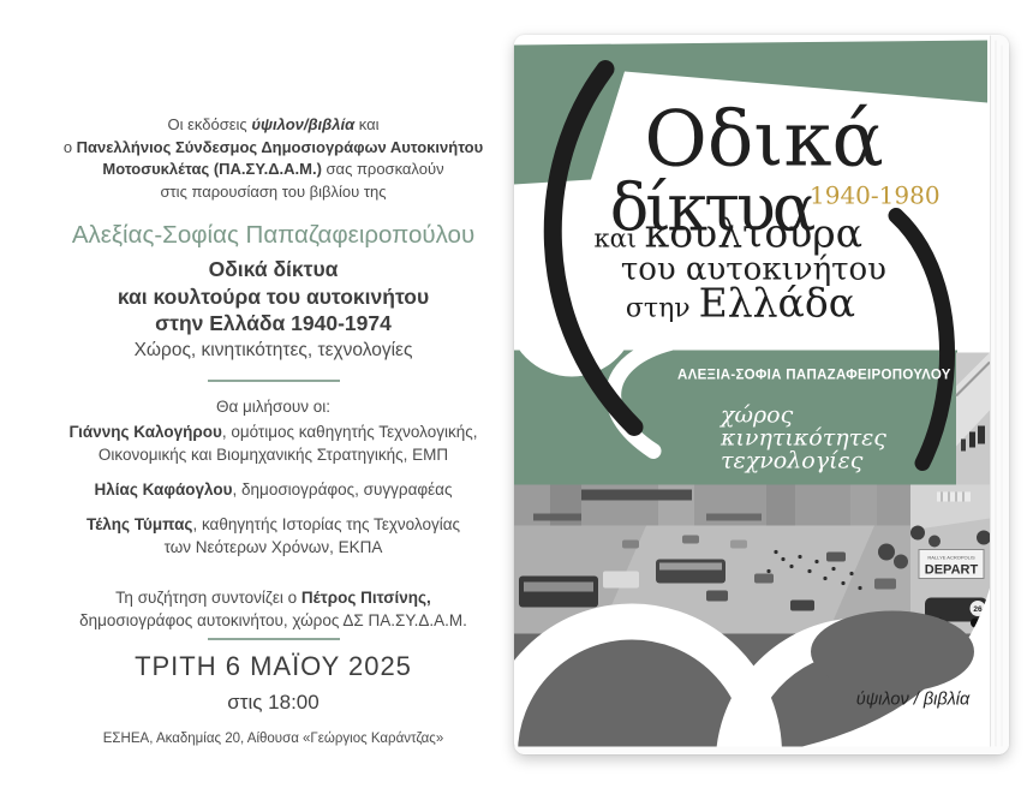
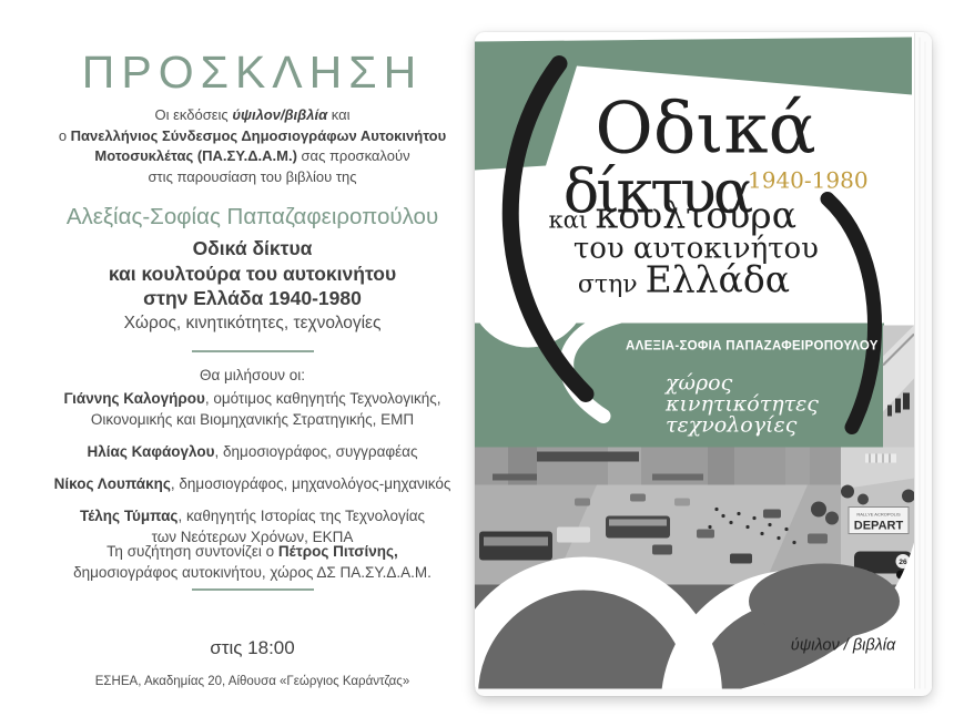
+ ΠΡΟΣΚΛΗΣΗ
  Οι εκδόσεις ύψιλον/βιβλία και
  ο Πανελλήνιος Σύνδεσμος Δημοσιογράφων Αυτοκινήτου
  Μοτοσυκλέτας (ΠΑ.ΣΥ.Δ.Α.Μ.) σας προσκαλούν
  στις παρουσίαση του βιβλίου της
  Αλεξίας-Σοφίας Παπαζαφειροπούλου
  Οδικά δίκτυα
  και κουλτούρα του αυτοκινήτου
- στην Ελλάδα 1940-1974
+ στην Ελλάδα 1940-1980
  Χώρος, κινητικότητες, τεχνολογίες
  Θα μιλήσουν οι:
  Γιάννης Καλογήρου, ομότιμος καθηγητής Τεχνολογικής,
  Οικονομικής και Βιομηχανικής Στρατηγικής, ΕΜΠ
  Ηλίας Καφάογλου, δημοσιογράφος, συγγραφέας
+ Νίκος Λουπάκης, δημοσιογράφος, μηχανολόγος-μηχανικός
  Τέλης Τύμπας, καθηγητής Ιστορίας της Τεχνολογίας
  των Νεότερων Χρόνων, ΕΚΠΑ
  Τη συζήτηση συντονίζει ο Πέτρος Πιτσίνης,
  δημοσιογράφος αυτοκινήτου, χώρος ΔΣ ΠΑ.ΣΥ.Δ.Α.Μ.
- ΤΡΙΤΗ 6 ΜΑΪΟΥ 2025
  στις 18:00
  ΕΣΗΕΑ, Ακαδημίας 20, Αίθουσα «Γεώργιος Καράντζας»
  DEPART
  Οδικά
  δίκτυα
  1940-1980
  και κουλτούρα
  του αυτοκινήτου
  στην Ελλάδα
  ΑΛΕΞΙΑ-ΣΟΦΙΑ ΠΑΠΑΖΑΦΕΙΡΟΠΟΥΛΟΥ
  χώρος
  κινητικότητες
  τεχνολογίες
  ύψιλον / βιβλία
